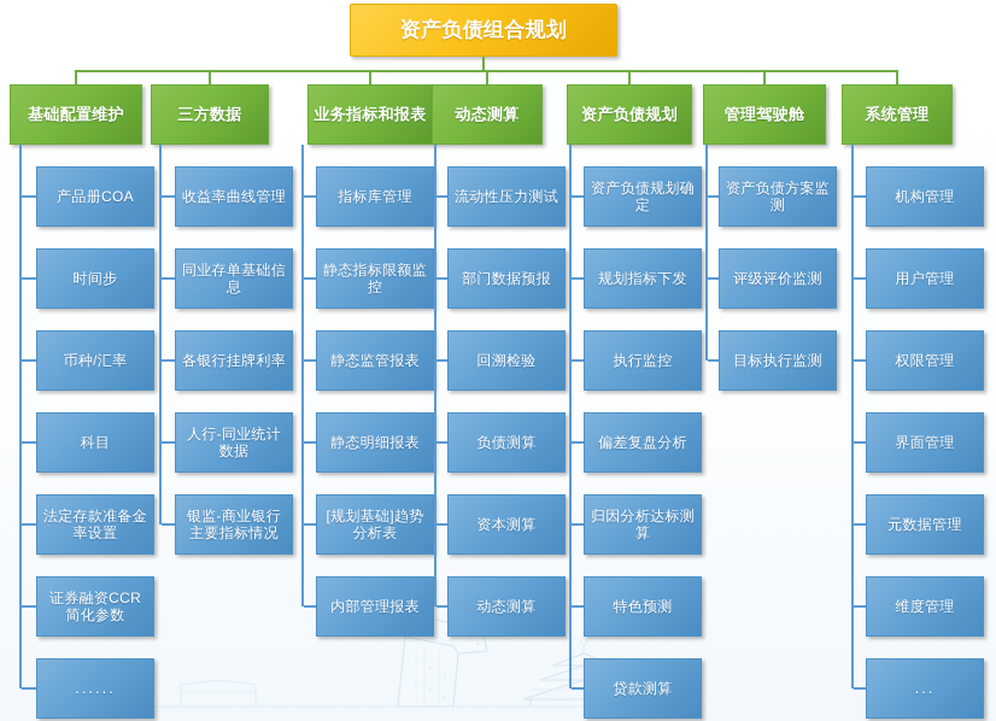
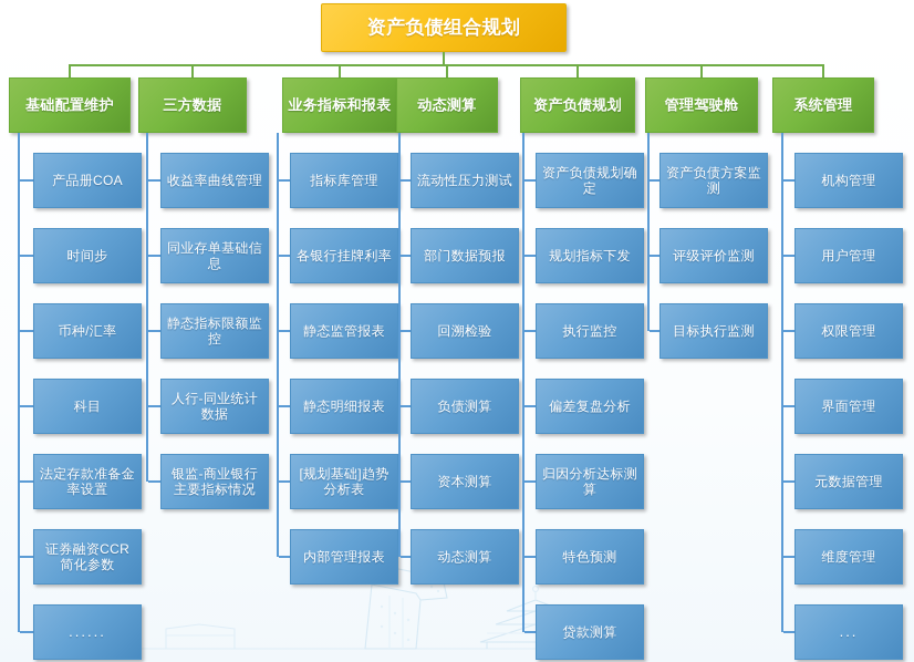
  资产负债组合规划
  基础配置维护
  产品册COA
  时间步
  币种/汇率
  科目
  法定存款准备金率设置
  证券融资CCR简化参数
  ......
  三方数据
  收益率曲线管理
  同业存单基础信息
- 各银行挂牌利率
+ 静态指标限额监控
  人行-同业统计数据
  银监-商业银行主要指标情况
  业务指标和报表
  指标库管理
- 静态指标限额监控
+ 各银行挂牌利率
  静态监管报表
  静态明细报表
  [规划基础]趋势分析表
  内部管理报表
  动态测算
  流动性压力测试
  部门数据预报
  回溯检验
  负债测算
  资本测算
  动态测算
  资产负债规划
  资产负债规划确定
  规划指标下发
  执行监控
  偏差复盘分析
  归因分析达标测算
  特色预测
  贷款测算
  管理驾驶舱
  资产负债方案监测
  评级评价监测
  目标执行监测
  系统管理
  机构管理
  用户管理
  权限管理
  界面管理
  元数据管理
  维度管理
  ...
